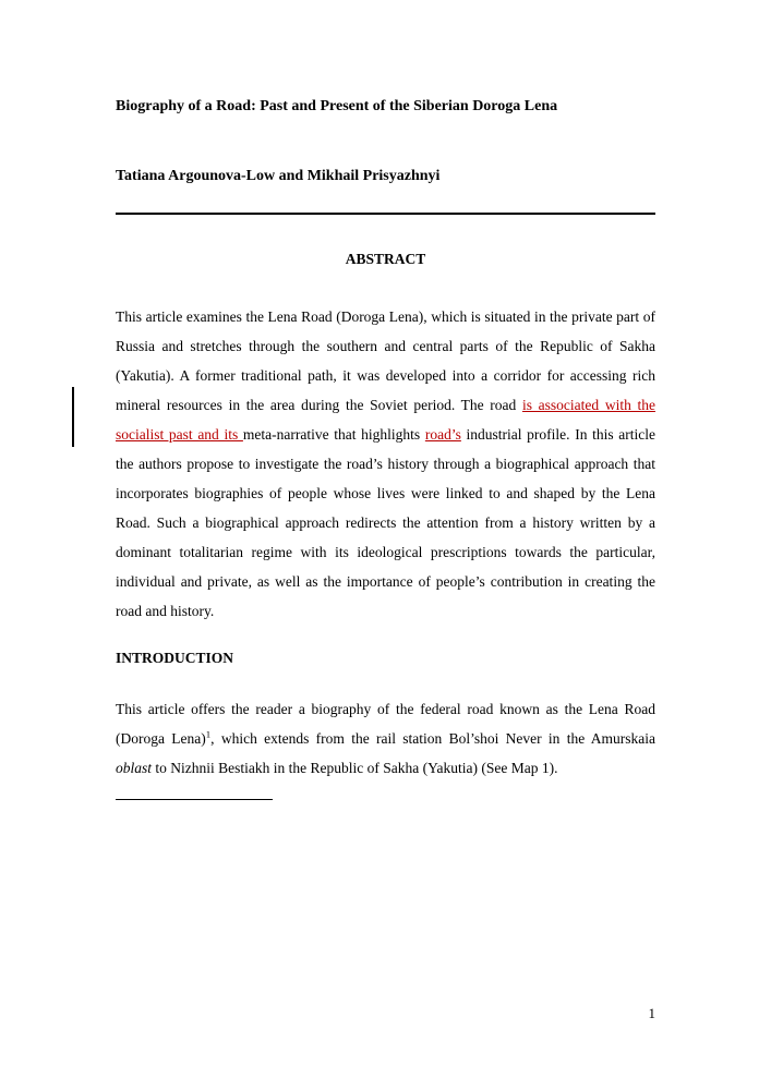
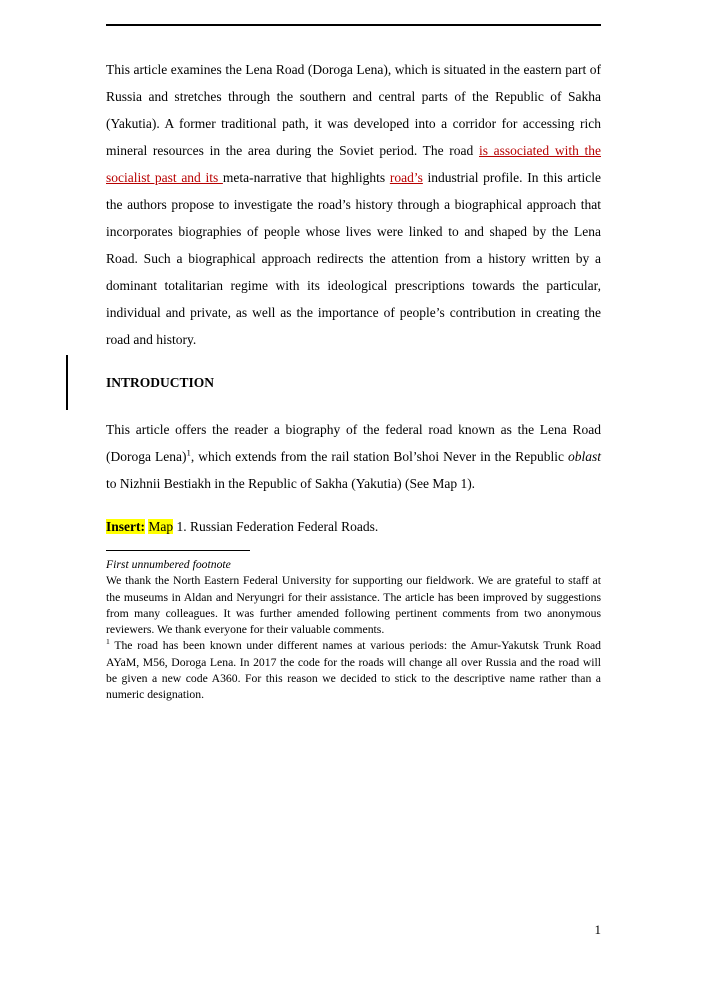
- Biography of a Road: Past and Present of the Siberian Doroga Lena
- Tatiana Argounova-Low and Mikhail Prisyazhnyi
- ABSTRACT
- This article examines the Lena Road (Doroga Lena), which is situated in the private part of Russia and stretches through the southern and central parts of the Republic of Sakha (Yakutia). A former traditional path, it was developed into a corridor for accessing rich mineral resources in the area during the Soviet period. The road is associated with the socialist past and its meta-narrative that highlights road’s industrial profile. In this article the authors propose to investigate the road’s history through a biographical approach that incorporates biographies of people whose lives were linked to and shaped by the Lena Road. Such a biographical approach redirects the attention from a history written by a dominant totalitarian regime with its ideological prescriptions towards the particular, individual and private, as well as the importance of people’s contribution in creating the road and history.
+ This article examines the Lena Road (Doroga Lena), which is situated in the eastern part of Russia and stretches through the southern and central parts of the Republic of Sakha (Yakutia). A former traditional path, it was developed into a corridor for accessing rich mineral resources in the area during the Soviet period. The road is associated with the socialist past and its meta-narrative that highlights road’s industrial profile. In this article the authors propose to investigate the road’s history through a biographical approach that incorporates biographies of people whose lives were linked to and shaped by the Lena Road. Such a biographical approach redirects the attention from a history written by a dominant totalitarian regime with its ideological prescriptions towards the particular, individual and private, as well as the importance of people’s contribution in creating the road and history.
  INTRODUCTION
- This article offers the reader a biography of the federal road known as the Lena Road (Doroga Lena)1, which extends from the rail station Bol’shoi Never in the Amurskaia oblast to Nizhnii Bestiakh in the Republic of Sakha (Yakutia) (See Map 1).
+ This article offers the reader a biography of the federal road known as the Lena Road (Doroga Lena)1, which extends from the rail station Bol’shoi Never in the Republic oblast to Nizhnii Bestiakh in the Republic of Sakha (Yakutia) (See Map 1).
+ Insert: Map 1. Russian Federation Federal Roads.
+ First unnumbered footnote
+ We thank the North Eastern Federal University for supporting our fieldwork. We are grateful to staff at the museums in Aldan and Neryungri for their assistance. The article has been improved by suggestions from many colleagues. It was further amended following pertinent comments from two anonymous reviewers. We thank everyone for their valuable comments.
+ 1 The road has been known under different names at various periods: the Amur-Yakutsk Trunk Road AYaM, M56, Doroga Lena. In 2017 the code for the roads will change all over Russia and the road will be given a new code A360. For this reason we decided to stick to the descriptive name rather than a numeric designation.
  1
